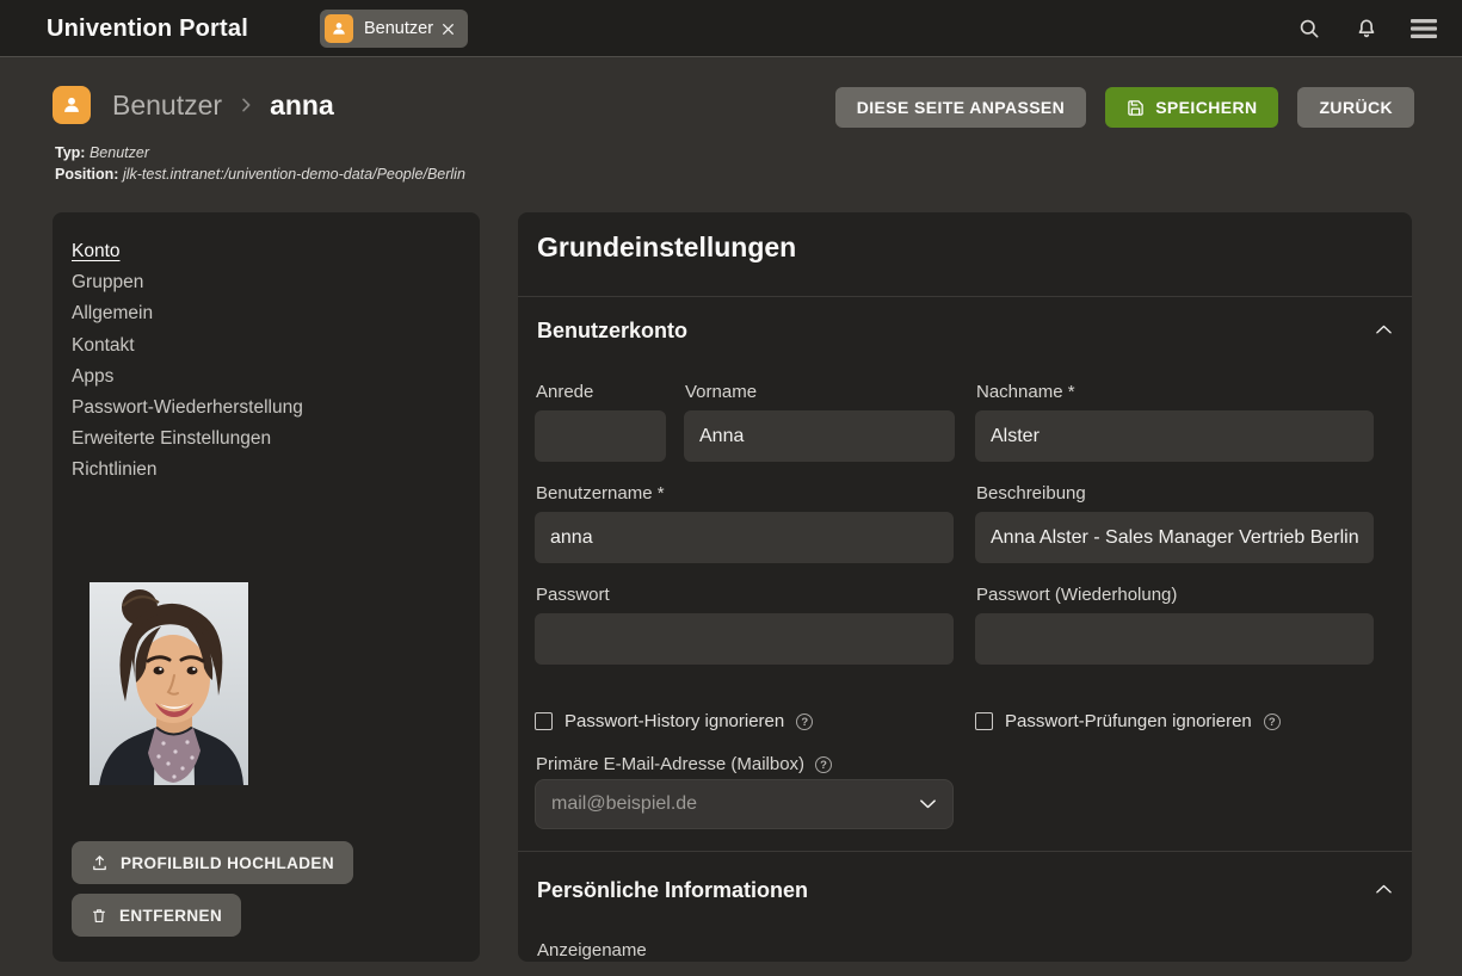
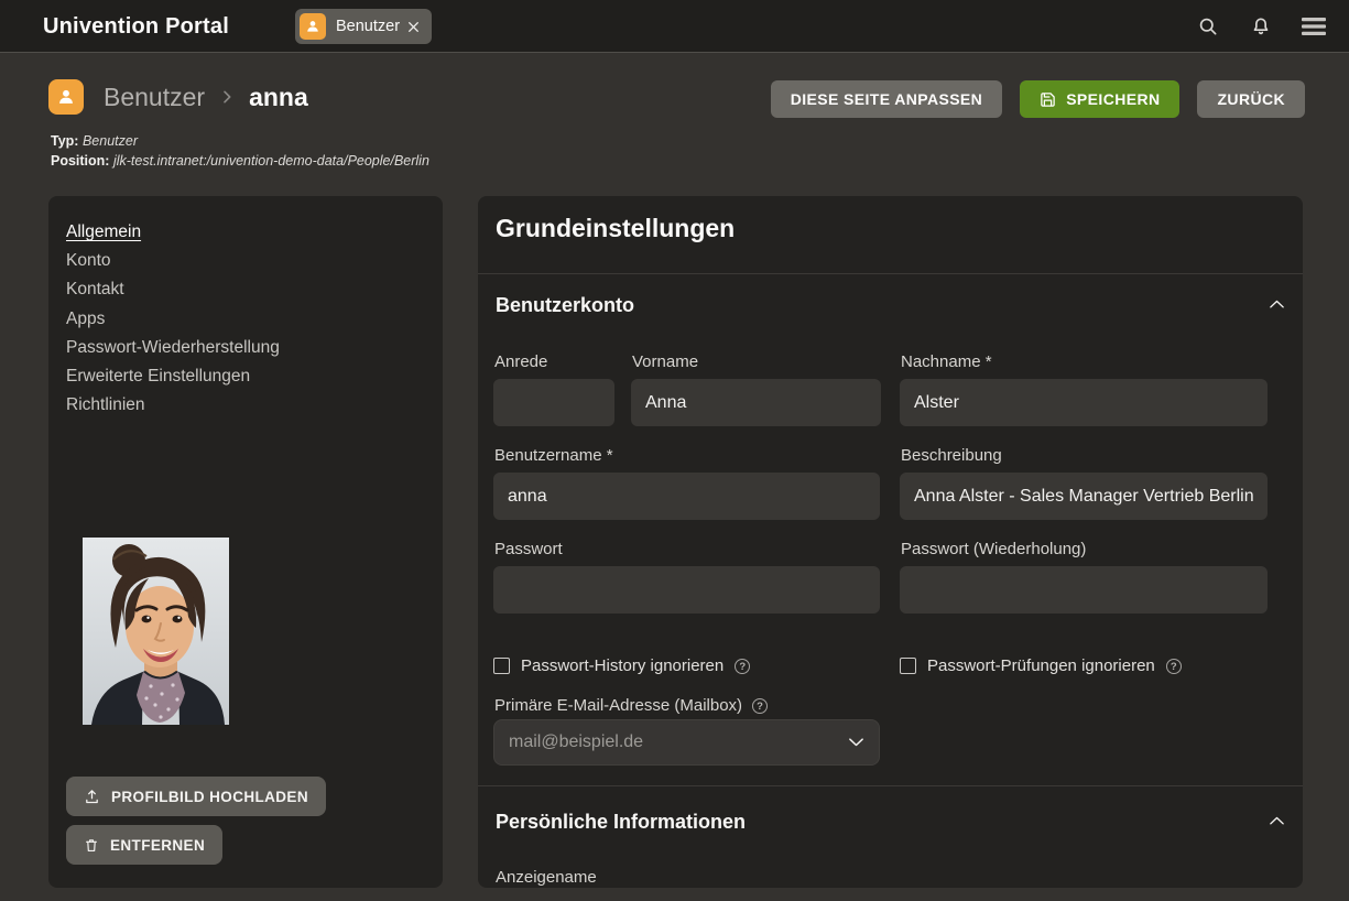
  Univention Portal
  Benutzer
  Benutzer
  anna
  Typ: Benutzer
  Position: jlk-test.intranet:/univention-demo-data/People/Berlin
  DIESE SEITE ANPASSEN
  SPEICHERN
  ZURÜCK
- Konto
+ Allgemein
- Gruppen
- Allgemein
+ Konto
  Kontakt
  Apps
  Passwort-Wiederherstellung
  Erweiterte Einstellungen
  Richtlinien
  PROFILBILD HOCHLADEN
  ENTFERNEN
  Grundeinstellungen
  Benutzerkonto
  Anrede
  Vorname
  Anna
  Nachname *
  Alster
  Benutzername *
  anna
  Beschreibung
  Anna Alster - Sales Manager Vertrieb Berlin
  Passwort
  Passwort (Wiederholung)
  Passwort-History ignorieren
  ?
  Passwort-Prüfungen ignorieren
  ?
  Primäre E-Mail-Adresse (Mailbox)
  ?
  mail@beispiel.de
  Persönliche Informationen
  Anzeigename
